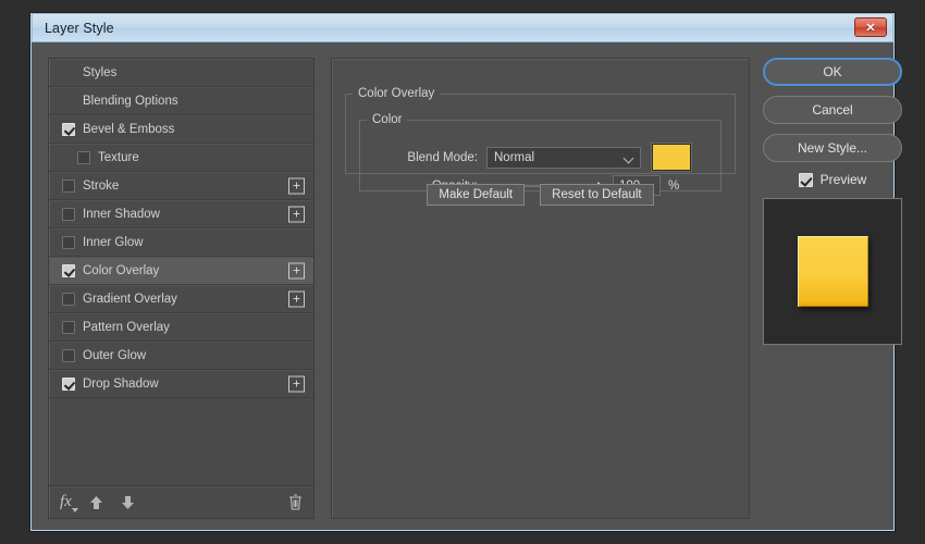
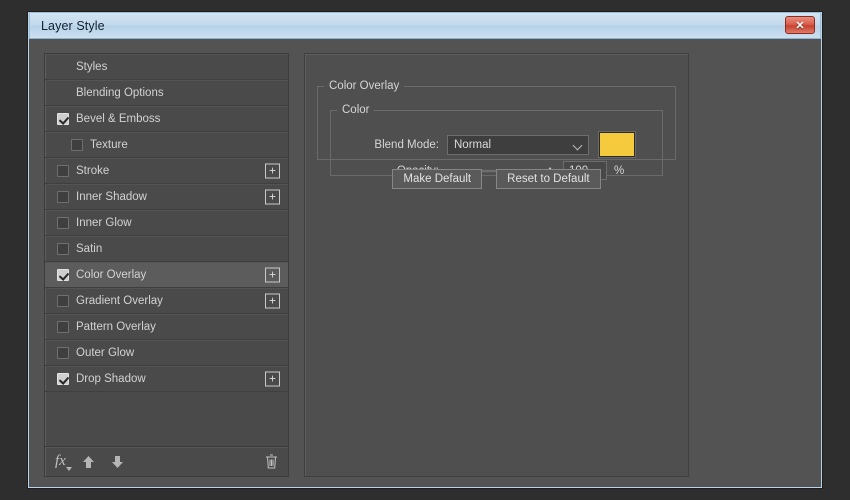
  Layer Style
  ✕
  Styles
  Blending Options
  Bevel & Emboss
  Texture
  Stroke
  +
  Inner Shadow
  +
  Inner Glow
+ Satin
  Color Overlay
  +
  Gradient Overlay
  +
  Pattern Overlay
  Outer Glow
  Drop Shadow
  +
  fx
  Color Overlay
  Color
  Blend Mode:
  Normal
  %
  Make Default
  Reset to Default
- OK
- Cancel
- New Style...
- Preview
